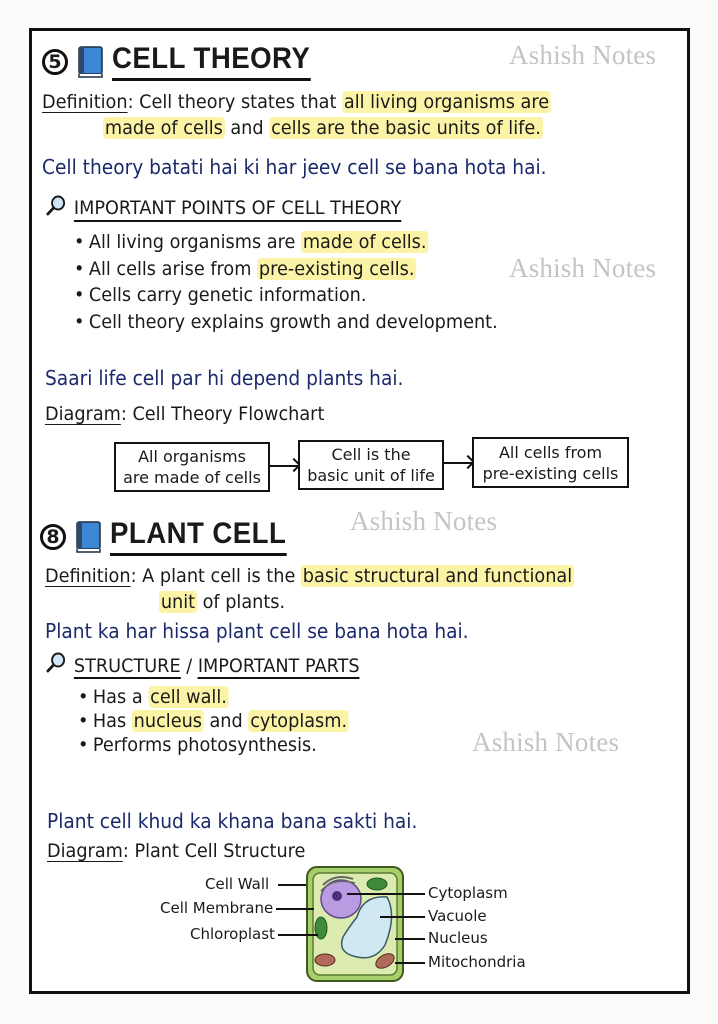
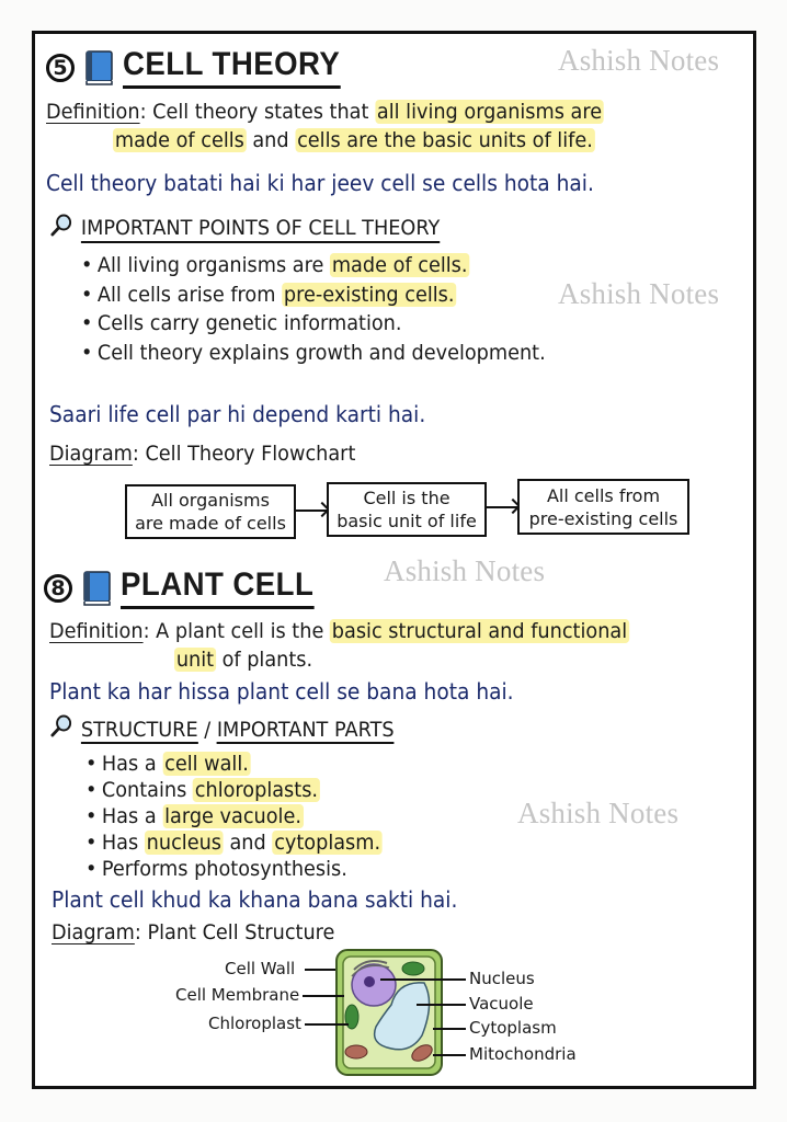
  Ashish Notes
  Ashish Notes
  Ashish Notes
  Ashish Notes
  5
  CELL THEORY
  Definition: Cell theory states that all living organisms are
  made of cells and cells are the basic units of life.
- Cell theory batati hai ki har jeev cell se bana hota hai.
+ Cell theory batati hai ki har jeev cell se cells hota hai.
  IMPORTANT POINTS OF CELL THEORY
  All living organisms are made of cells.
  All cells arise from pre-existing cells.
  Cells carry genetic information.
  Cell theory explains growth and development.
- Saari life cell par hi depend plants hai.
+ Saari life cell par hi depend karti hai.
  Diagram: Cell Theory Flowchart
  All organisms
  are made of cells
  Cell is the
  basic unit of life
  All cells from
  pre-existing cells
  8
  PLANT CELL
  Definition: A plant cell is the basic structural and functional
  unit of plants.
  Plant ka har hissa plant cell se bana hota hai.
  STRUCTURE / IMPORTANT PARTS
  Has a cell wall.
+ Contains chloroplasts.
+ Has a large vacuole.
  Has nucleus and cytoplasm.
  Performs photosynthesis.
  Plant cell khud ka khana bana sakti hai.
  Diagram: Plant Cell Structure
  Cell Wall
  Cell Membrane
  Chloroplast
- Cytoplasm
+ Nucleus
  Vacuole
- Nucleus
+ Cytoplasm
  Mitochondria
